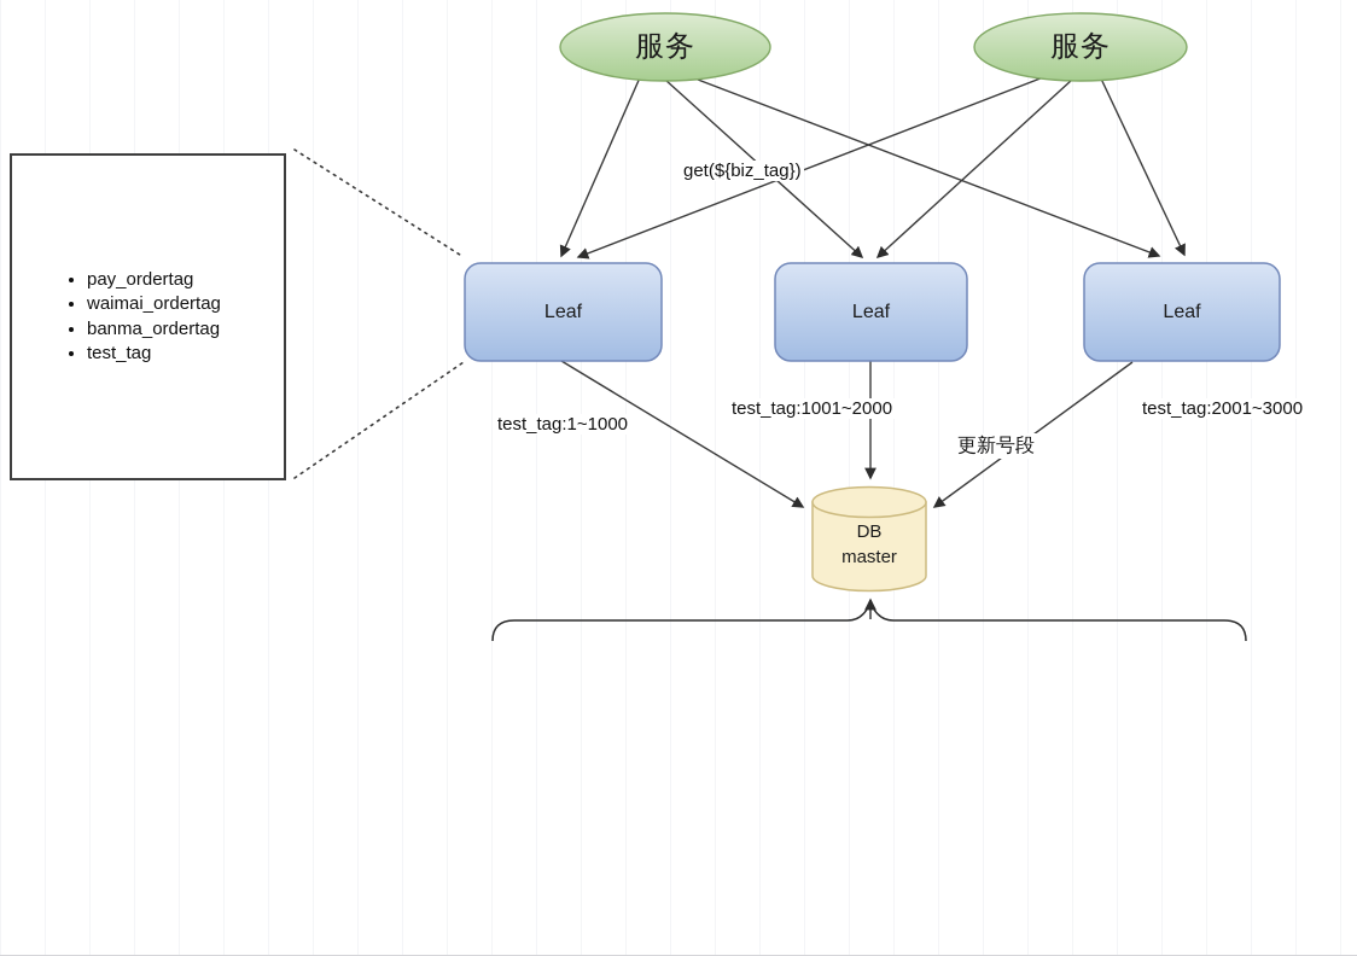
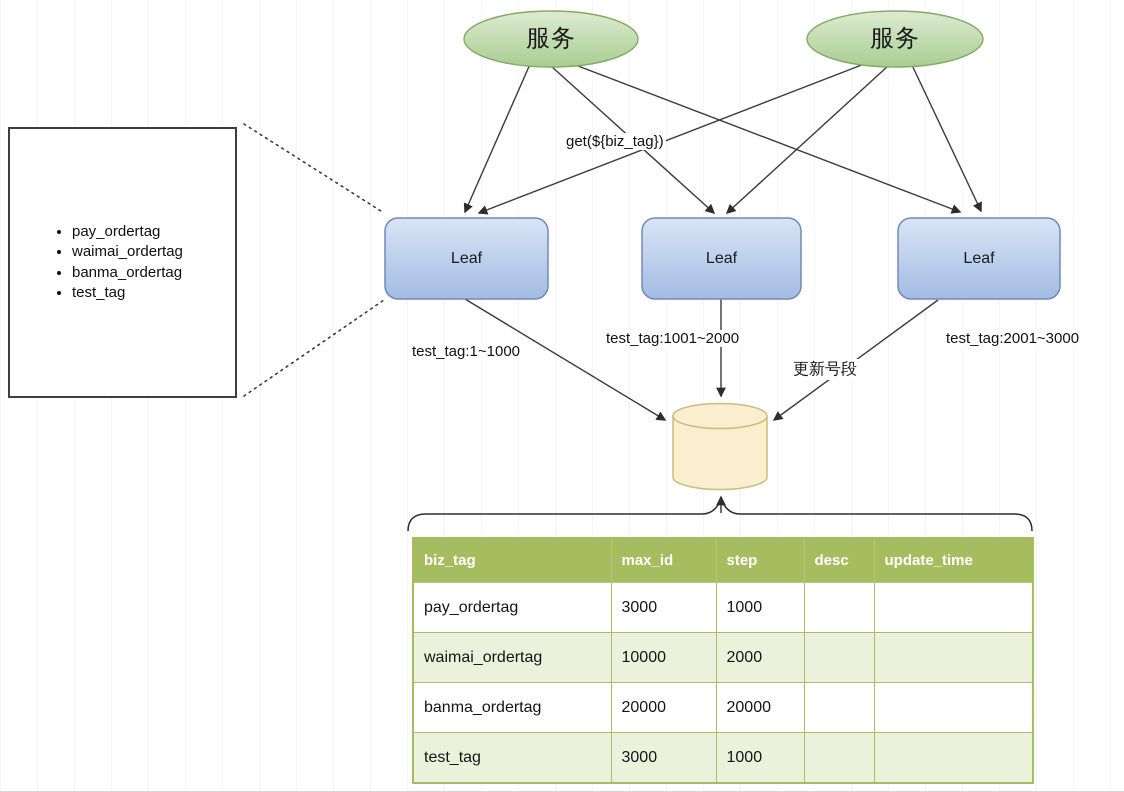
  服务
  服务
  Leaf
  Leaf
  Leaf
- DB
- master
  get(${biz_tag})
  test_tag:1~1000
  test_tag:1001~2000
  test_tag:2001~3000
  更新号段
  pay_ordertag
  waimai_ordertag
  banma_ordertag
  test_tag
+ biz_tag	max_id	step	desc	update_time
+ pay_ordertag	3000	1000
+ waimai_ordertag	10000	2000
+ banma_ordertag	20000	20000
+ test_tag	3000	1000
